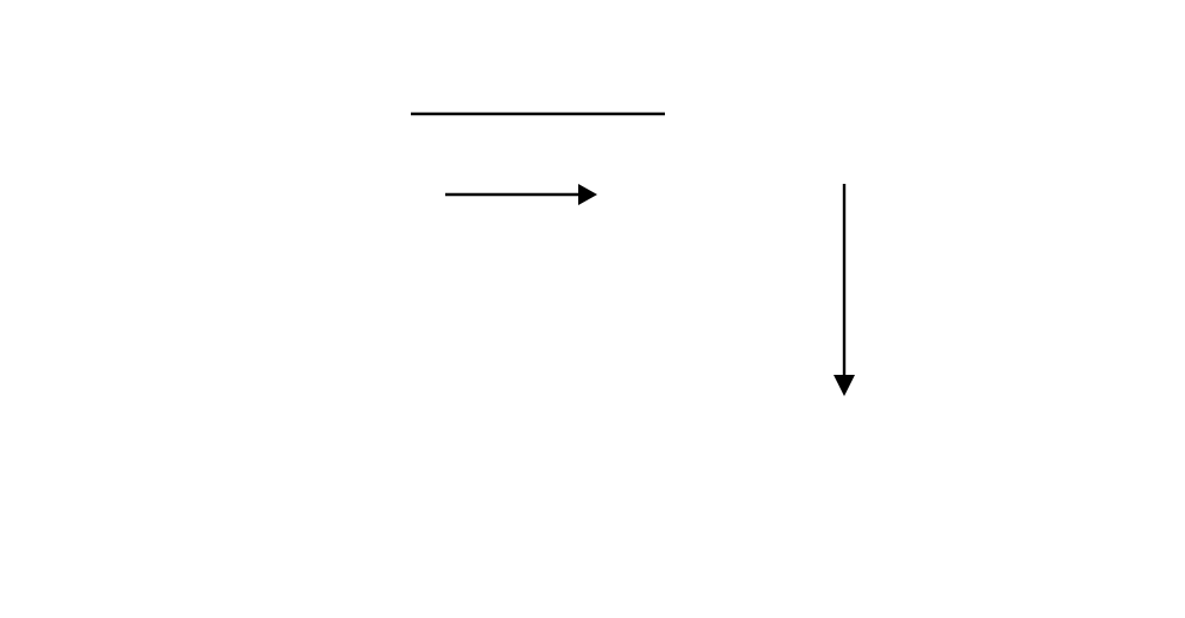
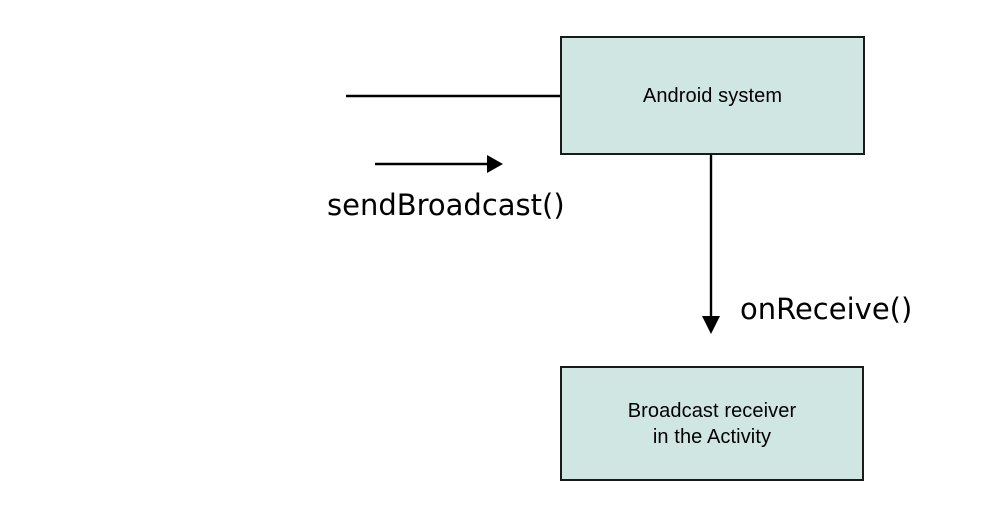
+ Android system
+ Broadcast receiver
+ in the Activity
+ sendBroadcast()
+ onReceive()
